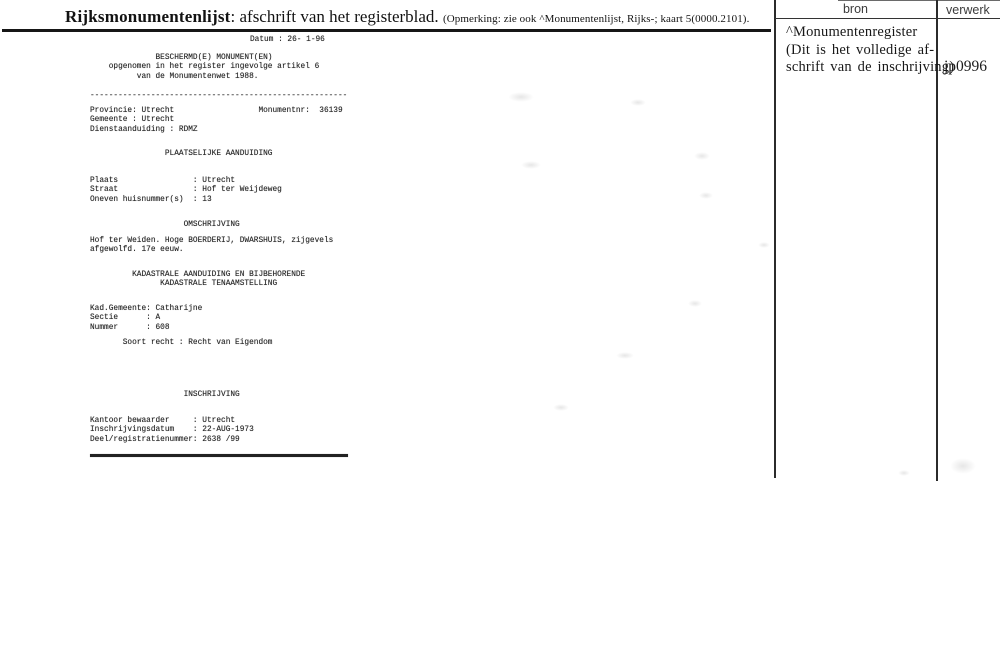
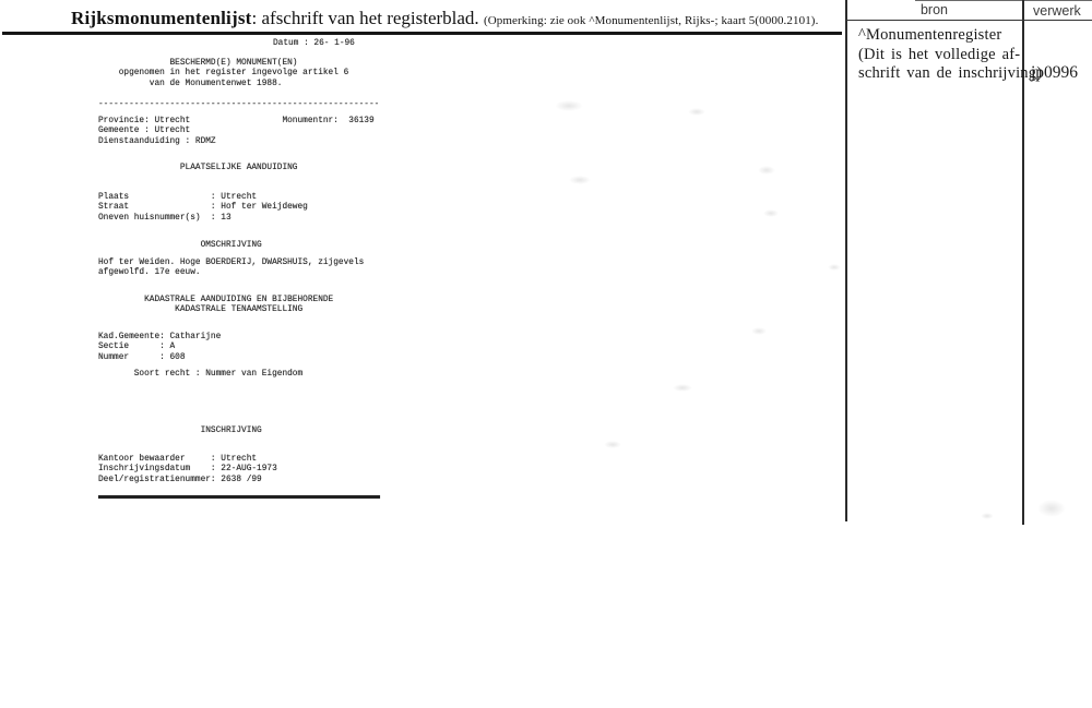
  Rijksmonumentenlijst: afschrift van het registerblad. (Opmerking: zie ook ^Monumentenlijst, Rijks-; kaart 5(0000.2101).
  Datum : 26- 1-96
  BESCHERMD(E) MONUMENT(EN)
  opgenomen in het register ingevolge artikel 6
  van de Monumentenwet 1988.
  -------------------------------------------------------
  Provincie: Utrecht Monumentnr: 36139
  Gemeente : Utrecht
  Dienstaanduiding : RDMZ
  PLAATSELIJKE AANDUIDING
  Plaats : Utrecht
  Straat : Hof ter Weijdeweg
  Oneven huisnummer(s) : 13
  OMSCHRIJVING
  Hof ter Weiden. Hoge BOERDERIJ, DWARSHUIS, zijgevels
  afgewolfd. 17e eeuw.
  KADASTRALE AANDUIDING EN BIJBEHORENDE
  KADASTRALE TENAAMSTELLING
  Kad.Gemeente: Catharijne
  Sectie : A
  Nummer : 608
- Soort recht : Recht van Eigendom
+ Soort recht : Nummer van Eigendom
  INSCHRIJVING
  Kantoor bewaarder : Utrecht
  Inschrijvingsdatum : 22-AUG-1973
  Deel/registratienummer: 2638 /99
  bron
  verwerk
  ^Monumentenregister
  (Dit is het volledige af-
  schrift van de inschrijving)
  jp0996
